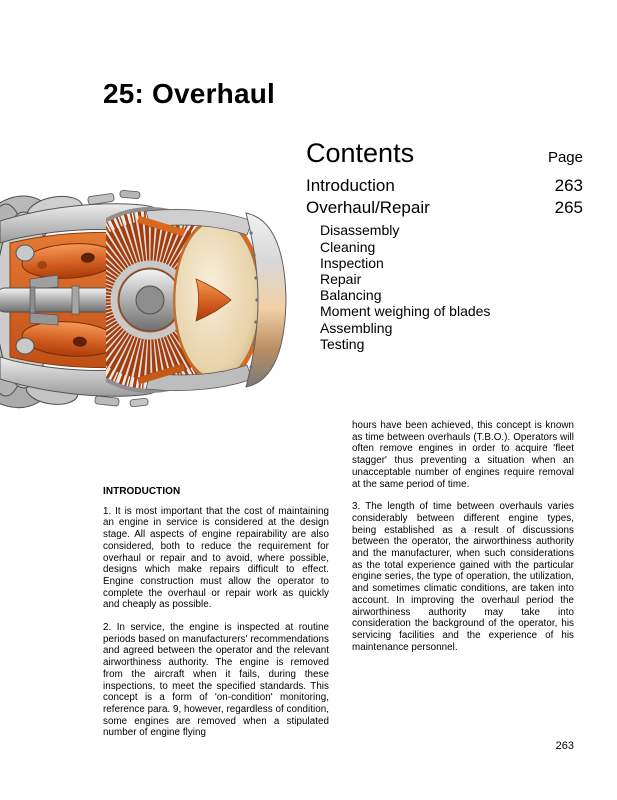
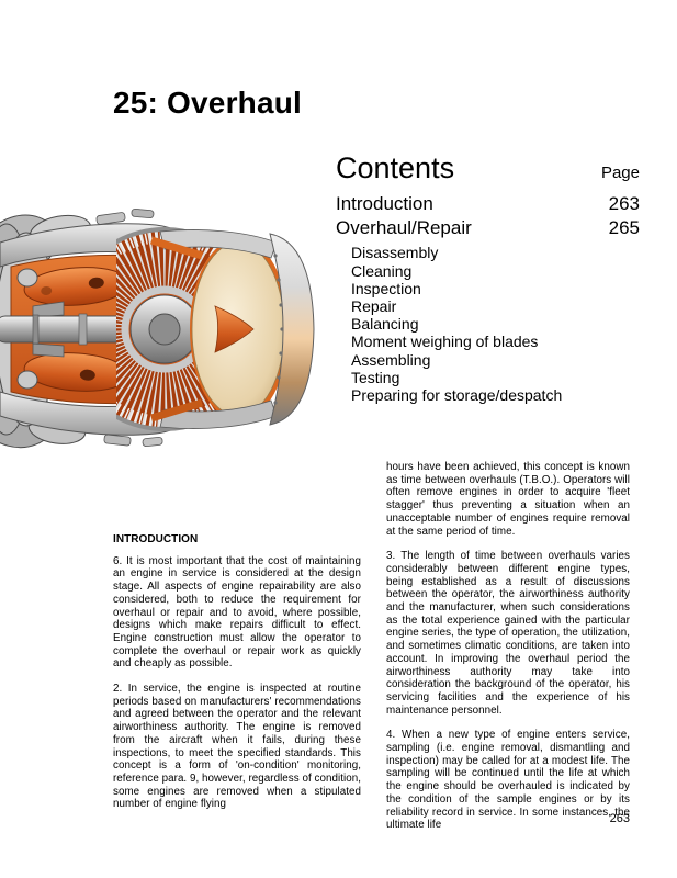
  25: Overhaul
  Contents
  Page
  Introduction
  263
  Overhaul/Repair
  265
  Disassembly
  Cleaning
  Inspection
  Repair
  Balancing
  Moment weighing of blades
  Assembling
  Testing
+ Preparing for storage/despatch
  INTRODUCTION
- 1. It is most important that the cost of maintaining an engine in service is considered at the design stage. All aspects of engine repairability are also considered, both to reduce the requirement for overhaul or repair and to avoid, where possible, designs which make repairs difficult to effect. Engine construction must allow the operator to complete the overhaul or repair work as quickly and cheaply as possible.
+ 6. It is most important that the cost of maintaining an engine in service is considered at the design stage. All aspects of engine repairability are also considered, both to reduce the requirement for overhaul or repair and to avoid, where possible, designs which make repairs difficult to effect. Engine construction must allow the operator to complete the overhaul or repair work as quickly and cheaply as possible.
  2. In service, the engine is inspected at routine periods based on manufacturers' recommendations and agreed between the operator and the relevant airworthiness authority. The engine is removed from the aircraft when it fails, during these inspections, to meet the specified standards. This concept is a form of 'on-condition' monitoring, reference para. 9, however, regardless of condition, some engines are removed when a stipulated number of engine flying
  hours have been achieved, this concept is known as time between overhauls (T.B.O.). Operators will often remove engines in order to acquire 'fleet stagger' thus preventing a situation when an unacceptable number of engines require removal at the same period of time.
  3. The length of time between overhauls varies considerably between different engine types, being established as a result of discussions between the operator, the airworthiness authority and the manufacturer, when such considerations as the total experience gained with the particular engine series, the type of operation, the utilization, and sometimes climatic conditions, are taken into account. In improving the overhaul period the airworthiness authority may take into consideration the background of the operator, his servicing facilities and the experience of his maintenance personnel.
+ 4. When a new type of engine enters service, sampling (i.e. engine removal, dismantling and inspection) may be called for at a modest life. The sampling will be continued until the life at which the engine should be overhauled is indicated by the condition of the sample engines or by its reliability record in service. In some instances, the ultimate life
  263
